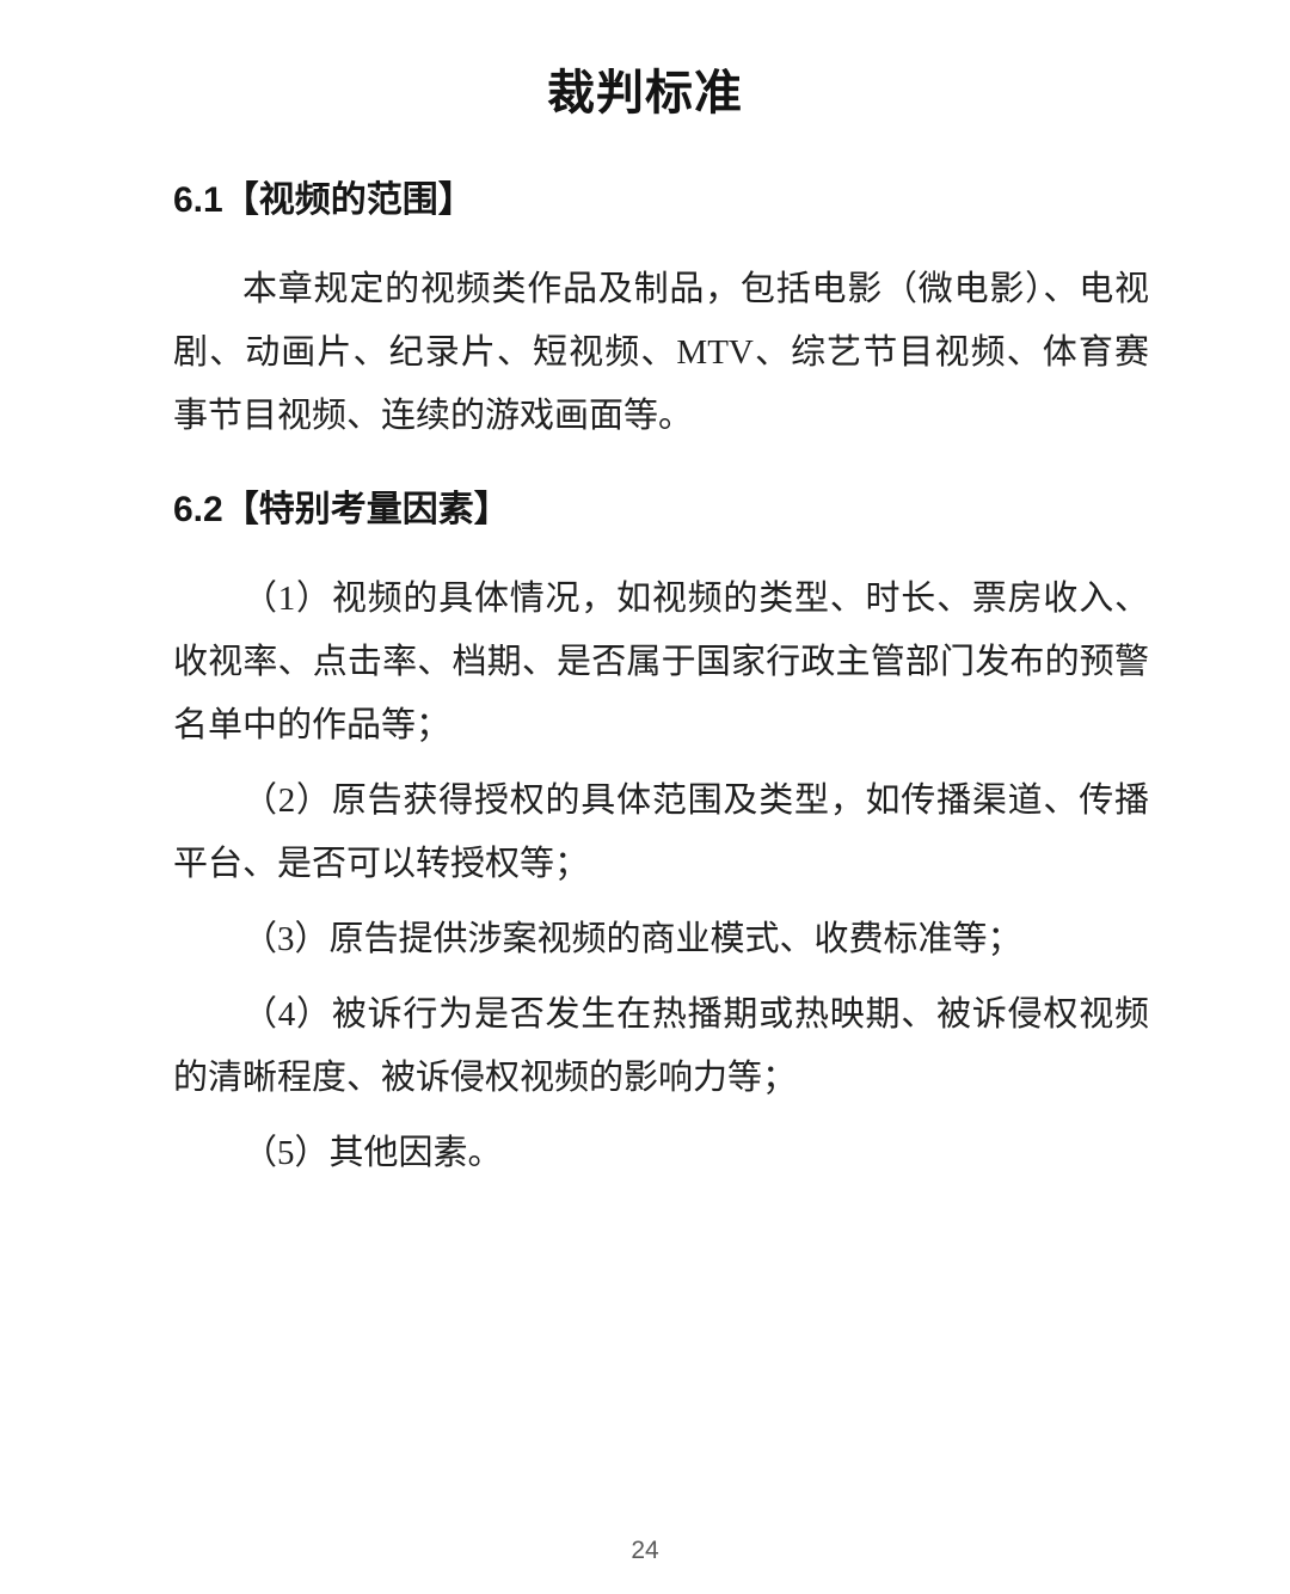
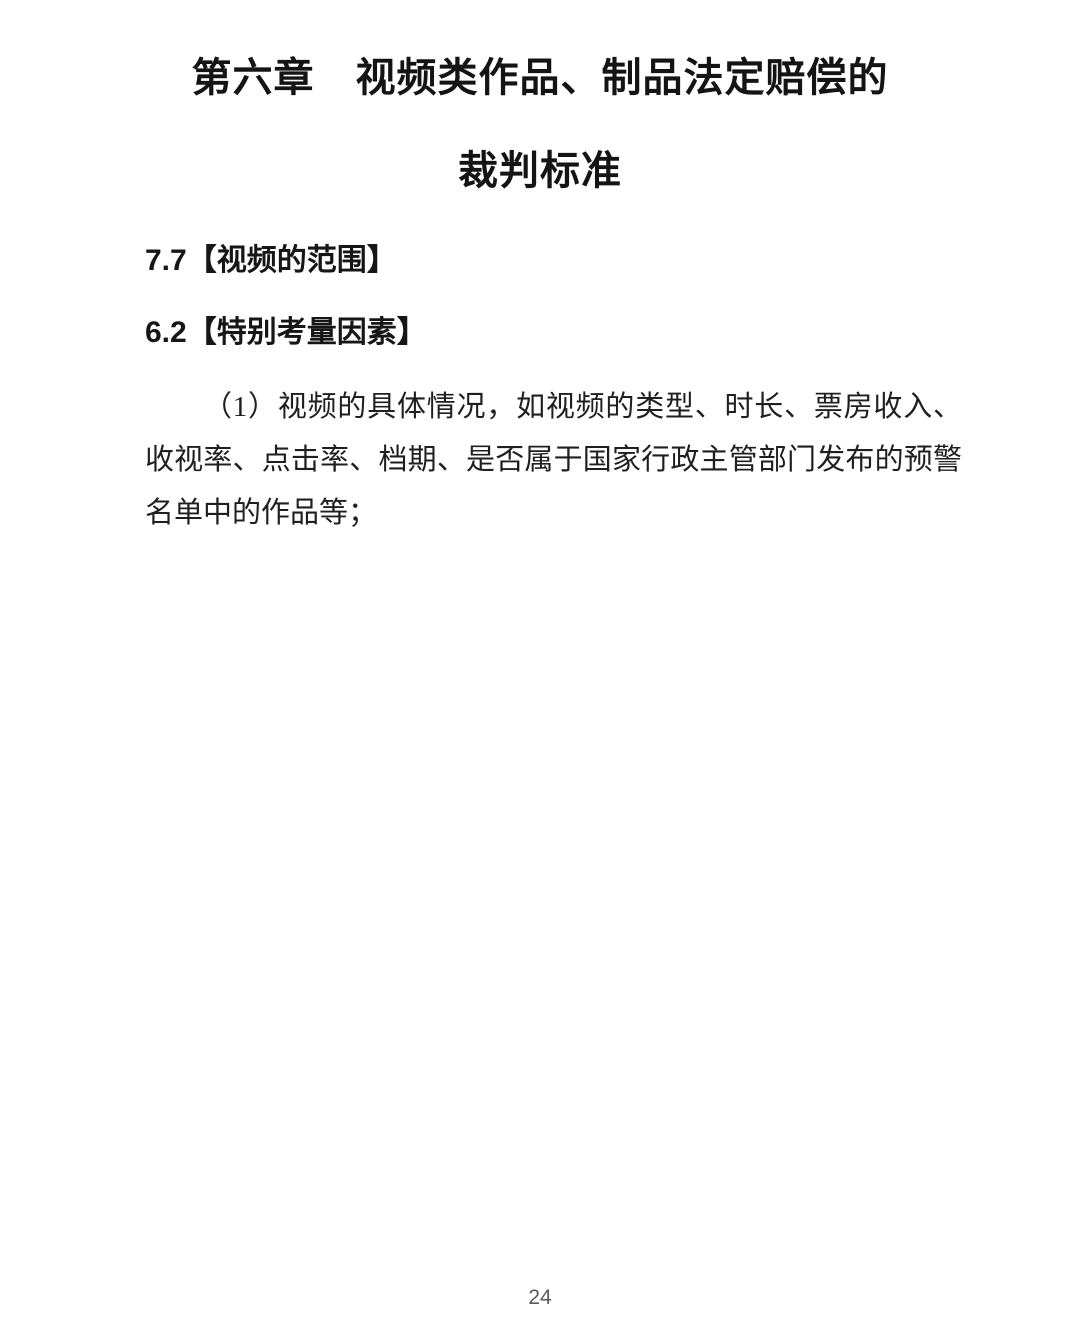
+ 第六章 视频类作品、制品法定赔偿的
  裁判标准
- 6.1【视频的范围】
+ 7.7【视频的范围】
- 本章规定的视频类作品及制品，包括电影（微电影）、电视剧、动画片、纪录片、短视频、MTV、综艺节目视频、体育赛事节目视频、连续的游戏画面等。
  6.2【特别考量因素】
  （1）视频的具体情况，如视频的类型、时长、票房收入、收视率、点击率、档期、是否属于国家行政主管部门发布的预警名单中的作品等；
- （2）原告获得授权的具体范围及类型，如传播渠道、传播平台、是否可以转授权等；
- （3）原告提供涉案视频的商业模式、收费标准等；
- （4）被诉行为是否发生在热播期或热映期、被诉侵权视频的清晰程度、被诉侵权视频的影响力等；
- （5）其他因素。
  24
